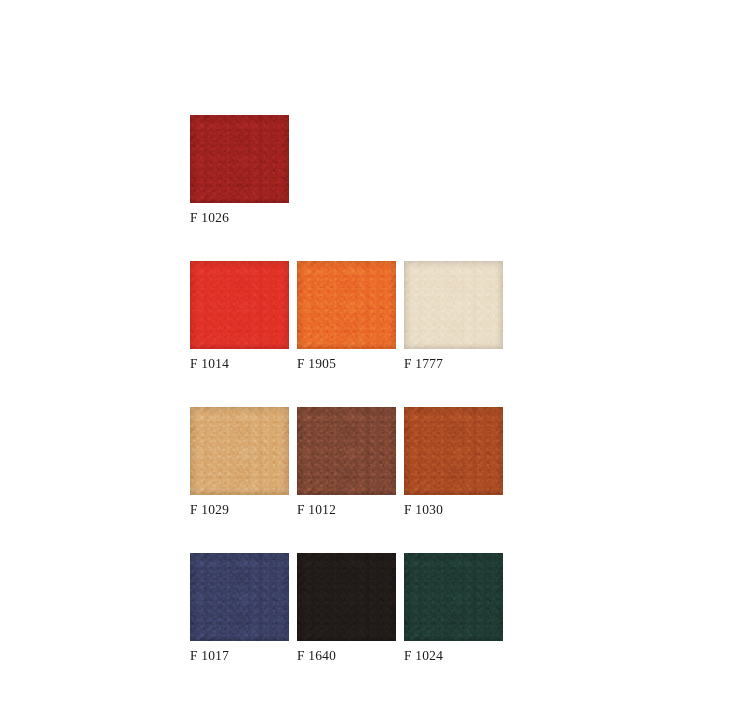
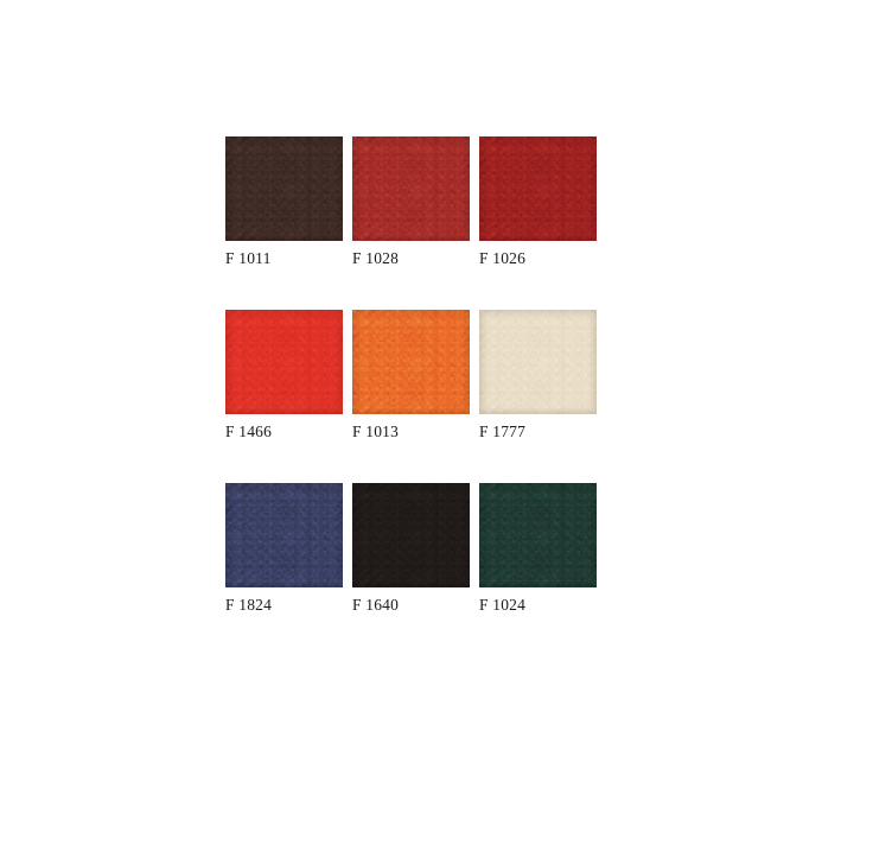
+ F 1011
+ F 1028
  F 1026
- F 1014
+ F 1466
- F 1905
+ F 1013
  F 1777
- F 1029
- F 1012
- F 1030
- F 1017
+ F 1824
  F 1640
  F 1024
